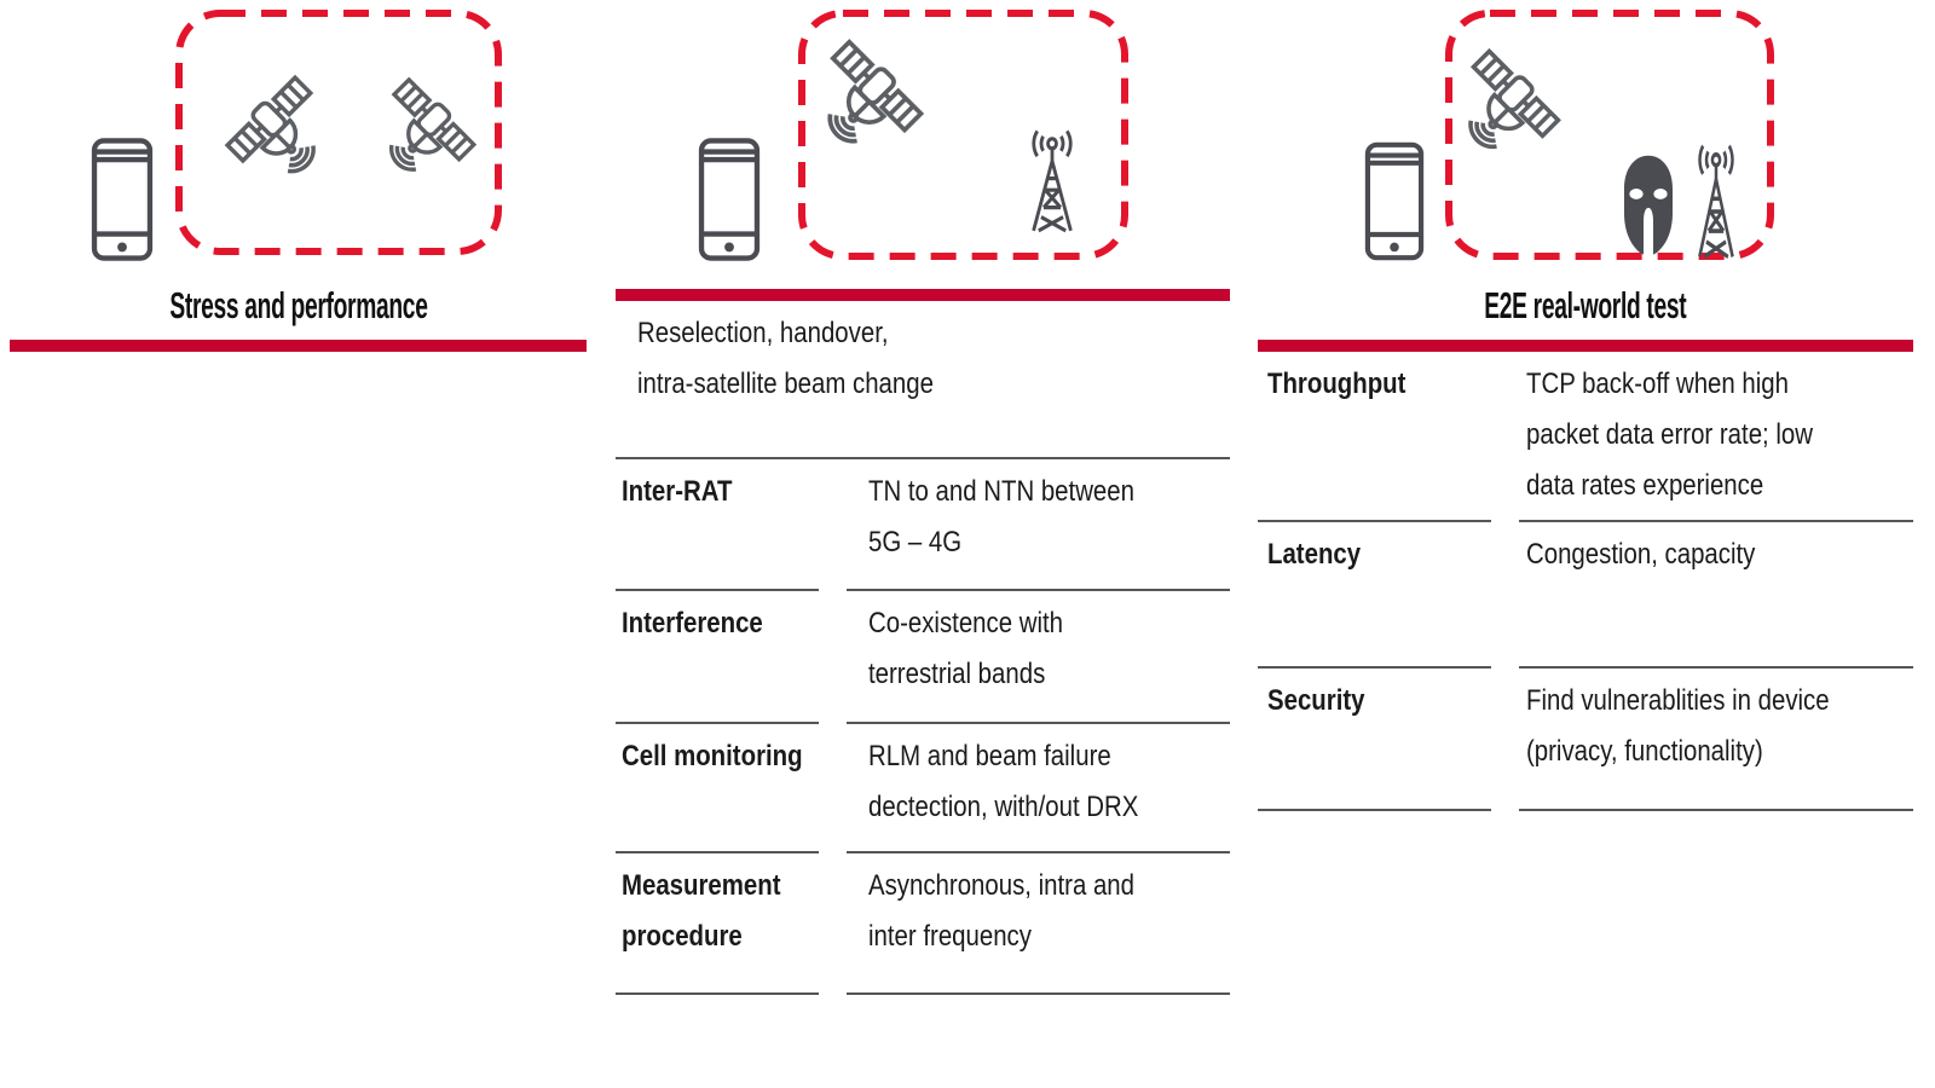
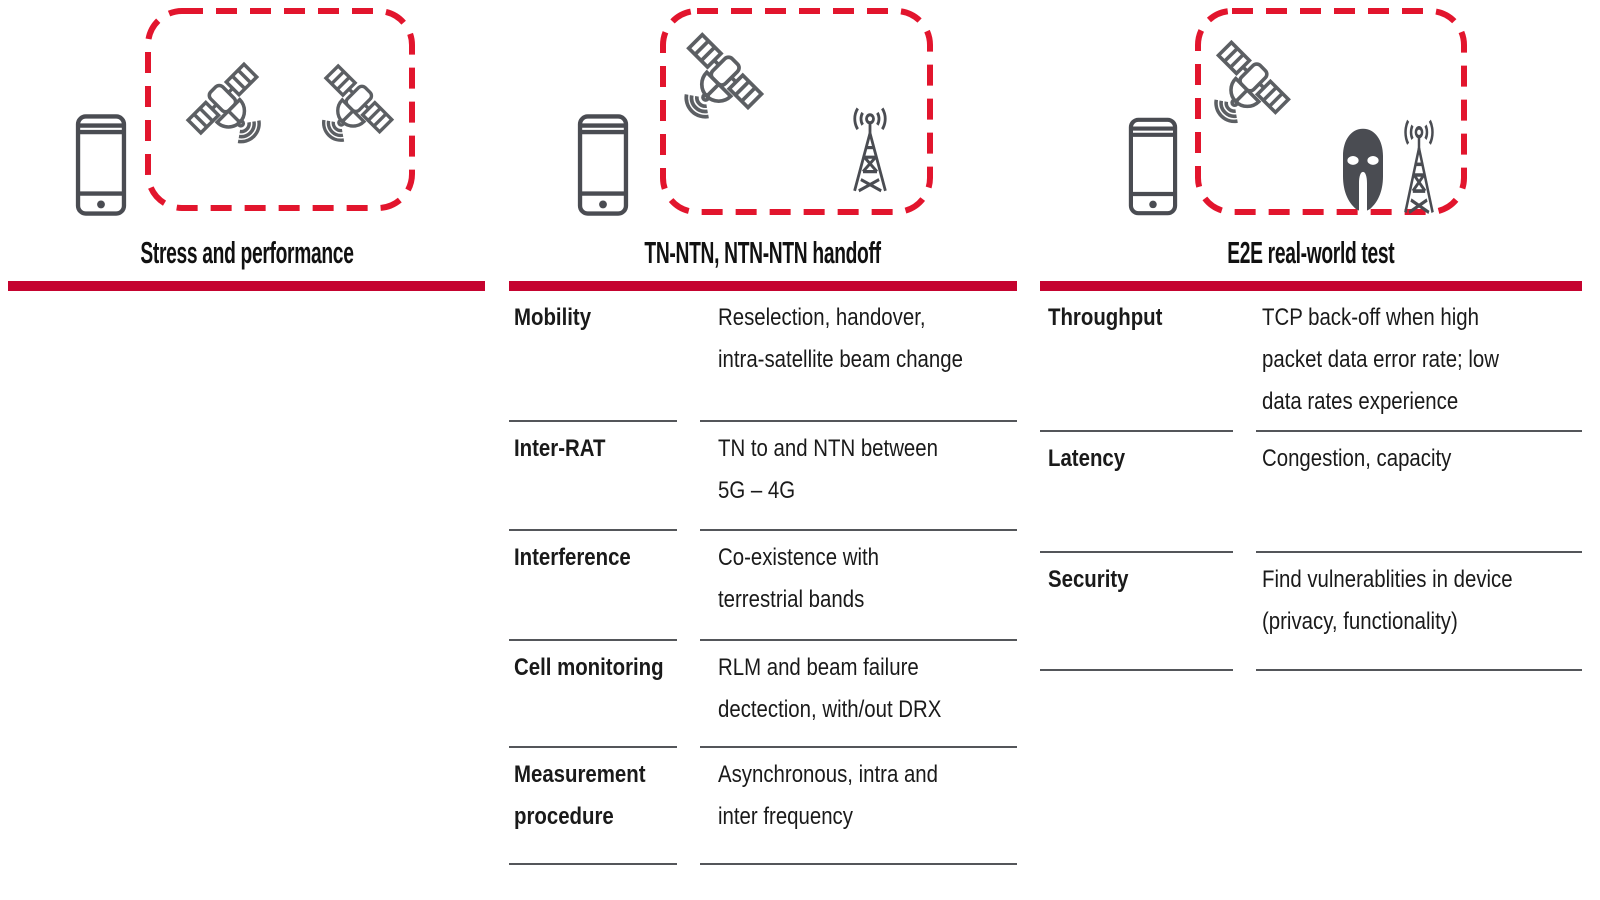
  Stress and performance
+ TN-NTN, NTN-NTN handoff
+ Mobility
  Reselection, handover,
  intra-satellite beam change
  Inter-RAT
  TN to and NTN between
  5G – 4G
  Interference
  Co-existence with
  terrestrial bands
  Cell monitoring
  RLM and beam failure
  dectection, with/out DRX
  Measurement
  procedure
  Asynchronous, intra and
  inter frequency
  E2E real-world test
  Throughput
  TCP back-off when high
  packet data error rate; low
  data rates experience
  Latency
  Congestion, capacity
  Security
  Find vulnerablities in device
  (privacy, functionality)
